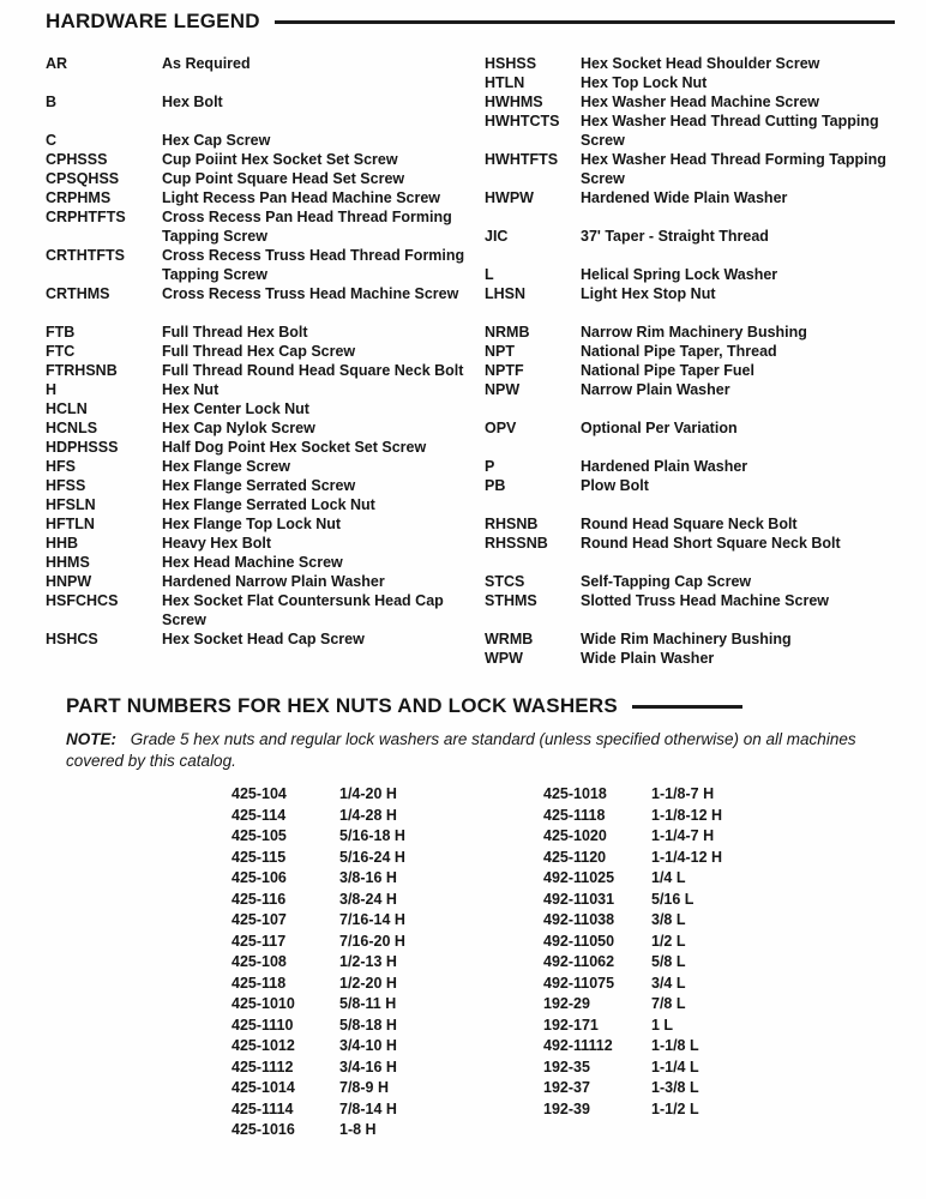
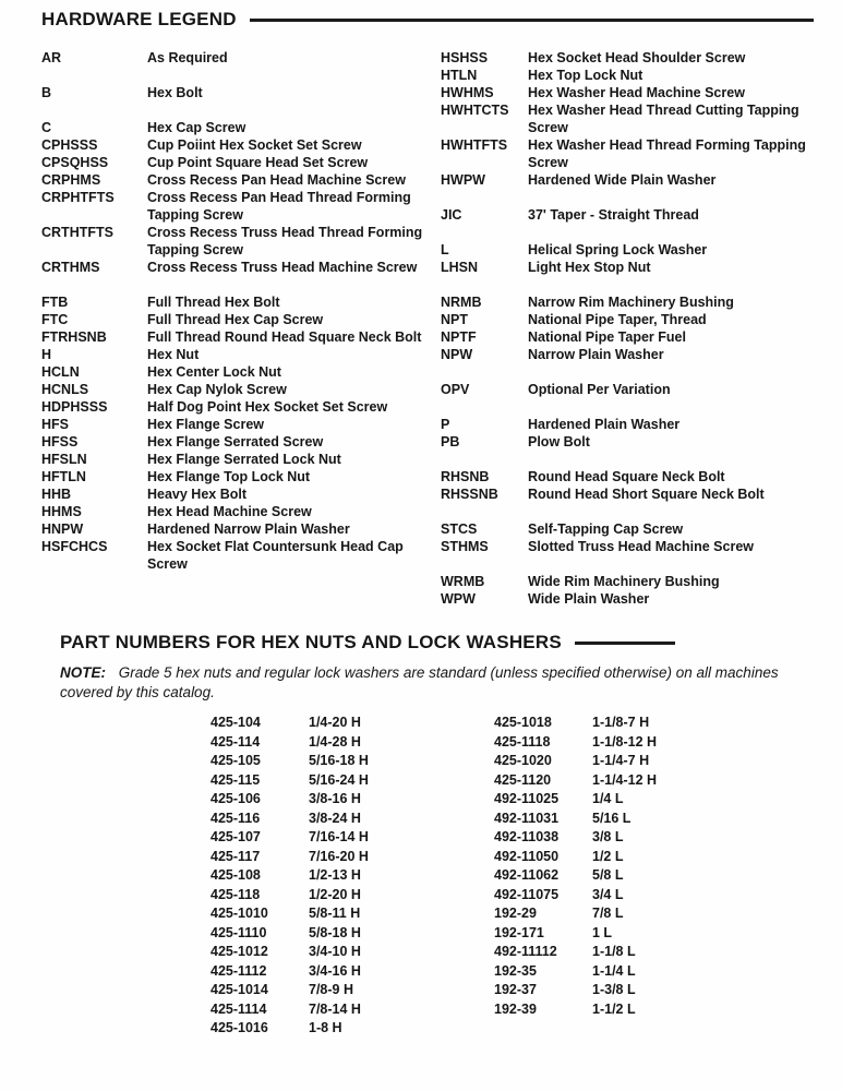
  HARDWARE LEGEND
  AR
  As Required
  B
  Hex Bolt
  C
  Hex Cap Screw
  CPHSSS
  Cup Poiint Hex Socket Set Screw
  CPSQHSS
  Cup Point Square Head Set Screw
  CRPHMS
- Light Recess Pan Head Machine Screw
+ Cross Recess Pan Head Machine Screw
  CRPHTFTS
  Cross Recess Pan Head Thread Forming Tapping Screw
  CRTHTFTS
  Cross Recess Truss Head Thread Forming Tapping Screw
  CRTHMS
  Cross Recess Truss Head Machine Screw
  FTB
  Full Thread Hex Bolt
  FTC
  Full Thread Hex Cap Screw
  FTRHSNB
  Full Thread Round Head Square Neck Bolt
  H
  Hex Nut
  HCLN
  Hex Center Lock Nut
  HCNLS
  Hex Cap Nylok Screw
  HDPHSSS
  Half Dog Point Hex Socket Set Screw
  HFS
  Hex Flange Screw
  HFSS
  Hex Flange Serrated Screw
  HFSLN
  Hex Flange Serrated Lock Nut
  HFTLN
  Hex Flange Top Lock Nut
  HHB
  Heavy Hex Bolt
  HHMS
  Hex Head Machine Screw
  HNPW
  Hardened Narrow Plain Washer
  HSFCHCS
  Hex Socket Flat Countersunk Head Cap Screw
- HSHCS
- Hex Socket Head Cap Screw
  HSHSS
  Hex Socket Head Shoulder Screw
  HTLN
  Hex Top Lock Nut
  HWHMS
  Hex Washer Head Machine Screw
  HWHTCTS
  Hex Washer Head Thread Cutting Tapping Screw
  HWHTFTS
  Hex Washer Head Thread Forming Tapping Screw
  HWPW
  Hardened Wide Plain Washer
  JIC
  37' Taper - Straight Thread
  L
  Helical Spring Lock Washer
  LHSN
  Light Hex Stop Nut
  NRMB
  Narrow Rim Machinery Bushing
  NPT
  National Pipe Taper, Thread
  NPTF
  National Pipe Taper Fuel
  NPW
  Narrow Plain Washer
  OPV
  Optional Per Variation
  P
  Hardened Plain Washer
  PB
  Plow Bolt
  RHSNB
  Round Head Square Neck Bolt
  RHSSNB
  Round Head Short Square Neck Bolt
  STCS
  Self-Tapping Cap Screw
  STHMS
  Slotted Truss Head Machine Screw
  WRMB
  Wide Rim Machinery Bushing
  WPW
  Wide Plain Washer
  PART NUMBERS FOR HEX NUTS AND LOCK WASHERS
  NOTE: Grade 5 hex nuts and regular lock washers are standard (unless specified otherwise) on all machines covered by this catalog.
  425-104
  1/4-20 H
  425-114
  1/4-28 H
  425-105
  5/16-18 H
  425-115
  5/16-24 H
  425-106
  3/8-16 H
  425-116
  3/8-24 H
  425-107
  7/16-14 H
  425-117
  7/16-20 H
  425-108
  1/2-13 H
  425-118
  1/2-20 H
  425-1010
  5/8-11 H
  425-1110
  5/8-18 H
  425-1012
  3/4-10 H
  425-1112
  3/4-16 H
  425-1014
  7/8-9 H
  425-1114
  7/8-14 H
  425-1016
  1-8 H
  425-1018
  1-1/8-7 H
  425-1118
  1-1/8-12 H
  425-1020
  1-1/4-7 H
  425-1120
  1-1/4-12 H
  492-11025
  1/4 L
  492-11031
  5/16 L
  492-11038
  3/8 L
  492-11050
  1/2 L
  492-11062
  5/8 L
  492-11075
  3/4 L
  192-29
  7/8 L
  192-171
  1 L
  492-11112
  1-1/8 L
  192-35
  1-1/4 L
  192-37
  1-3/8 L
  192-39
  1-1/2 L
